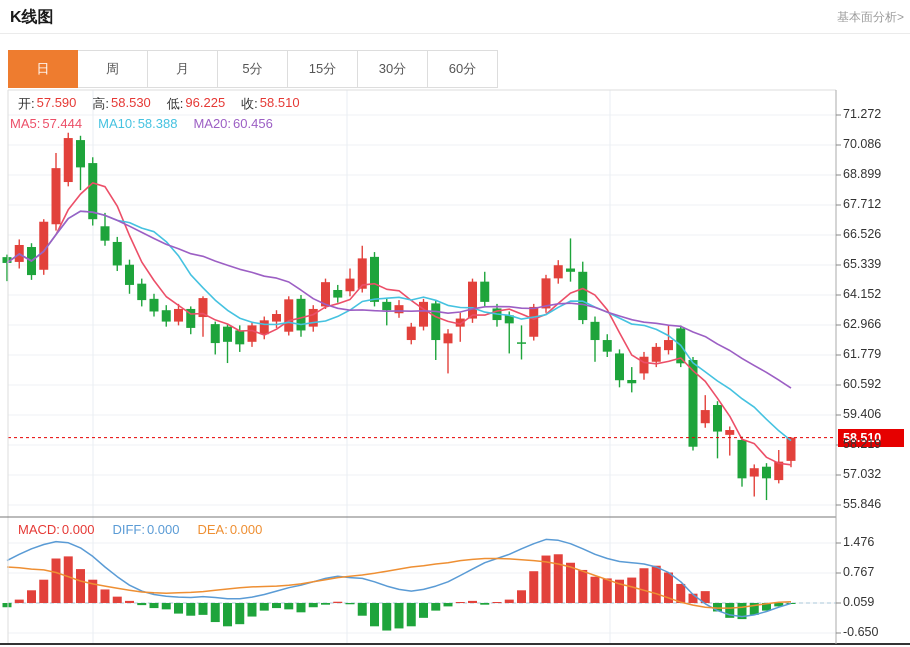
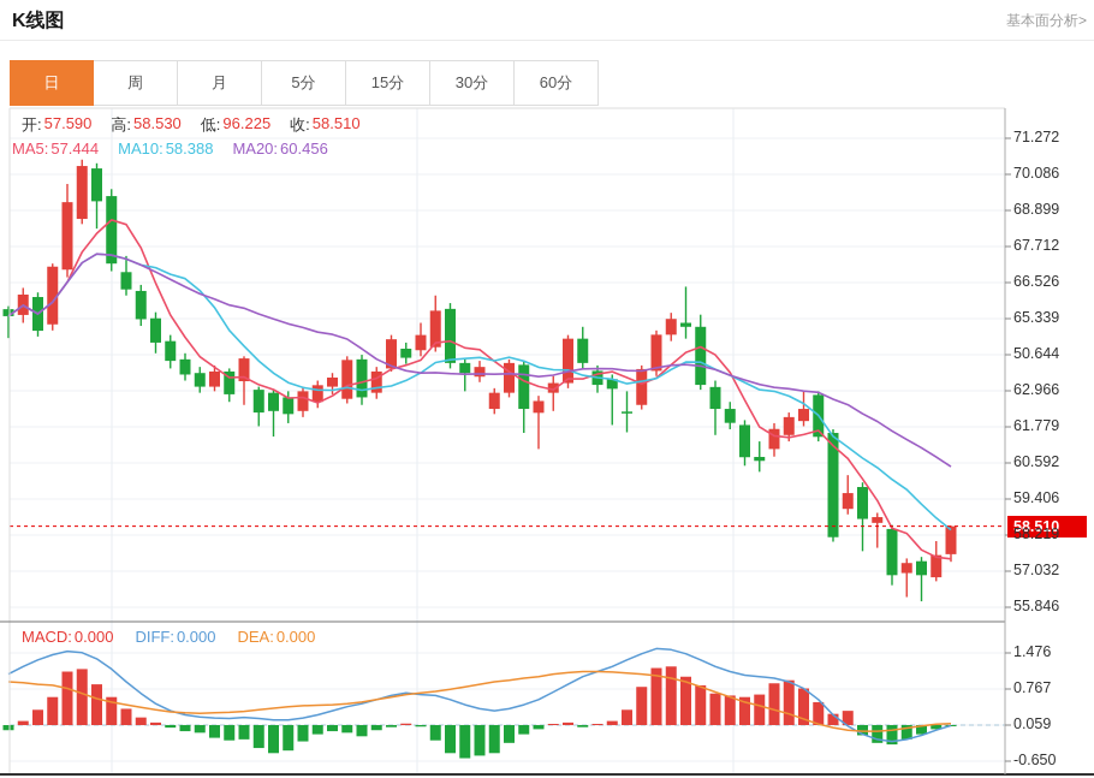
  K线图
  基本面分析>
  日
  周
  月
  5分
  15分
  30分
  60分
  开:
  57.590
  高:
  58.530
  低:
  96.225
  收:
  58.510
  MA5:
  57.444
  MA10:
  58.388
  MA20:
  60.456
  MACD:
  0.000
  DIFF:
  0.000
  DEA:
  0.000
  58.510
  71.272
  70.086
  68.899
  67.712
  66.526
  65.339
- 64.152
+ 50.644
  62.966
  61.779
  60.592
  59.406
  58.219
  57.032
  55.846
  1.476
  0.767
  0.059
  -0.650
